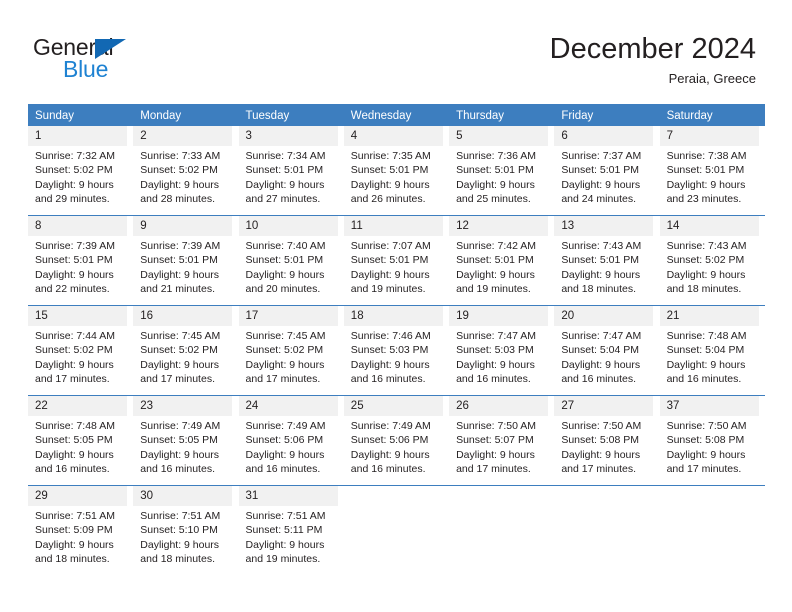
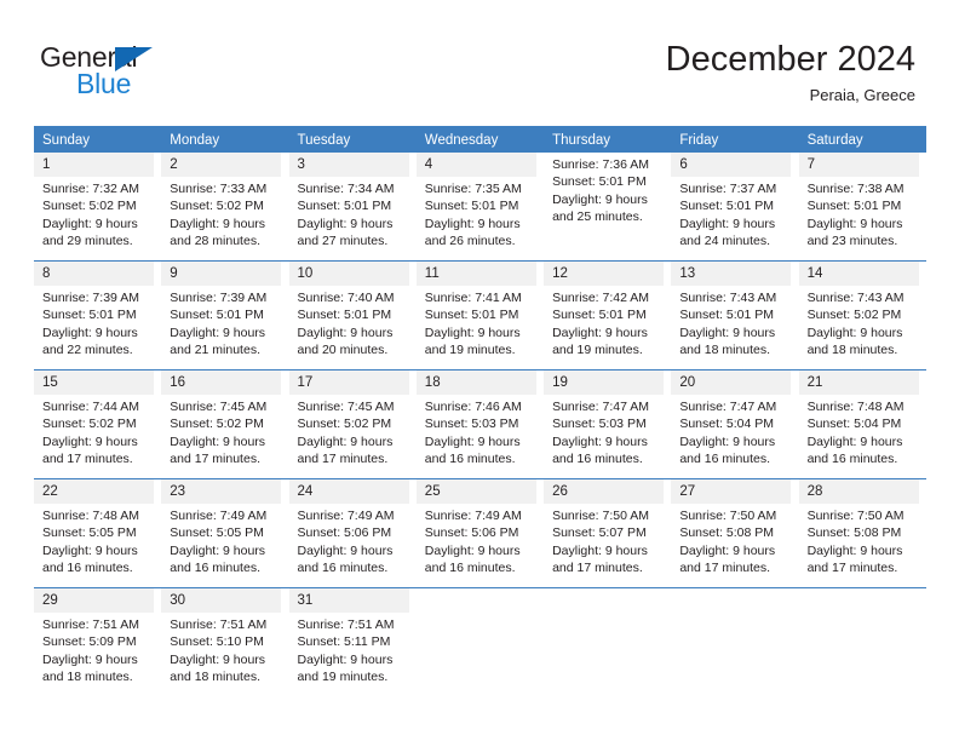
  General
  Blue
  December 2024
  Peraia, Greece
  Sunday
  Monday
  Tuesday
  Wednesday
  Thursday
  Friday
  Saturday
  1
  Sunrise: 7:32 AM
  Sunset: 5:02 PM
  Daylight: 9 hours
  and 29 minutes.
  2
  Sunrise: 7:33 AM
  Sunset: 5:02 PM
  Daylight: 9 hours
  and 28 minutes.
  3
  Sunrise: 7:34 AM
  Sunset: 5:01 PM
  Daylight: 9 hours
  and 27 minutes.
  4
  Sunrise: 7:35 AM
  Sunset: 5:01 PM
  Daylight: 9 hours
  and 26 minutes.
- 5
  Sunrise: 7:36 AM
  Sunset: 5:01 PM
  Daylight: 9 hours
  and 25 minutes.
  6
  Sunrise: 7:37 AM
  Sunset: 5:01 PM
  Daylight: 9 hours
  and 24 minutes.
  7
  Sunrise: 7:38 AM
  Sunset: 5:01 PM
  Daylight: 9 hours
  and 23 minutes.
  8
  Sunrise: 7:39 AM
  Sunset: 5:01 PM
  Daylight: 9 hours
  and 22 minutes.
  9
  Sunrise: 7:39 AM
  Sunset: 5:01 PM
  Daylight: 9 hours
  and 21 minutes.
  10
  Sunrise: 7:40 AM
  Sunset: 5:01 PM
  Daylight: 9 hours
  and 20 minutes.
  11
- Sunrise: 7:07 AM
+ Sunrise: 7:41 AM
  Sunset: 5:01 PM
  Daylight: 9 hours
  and 19 minutes.
  12
  Sunrise: 7:42 AM
  Sunset: 5:01 PM
  Daylight: 9 hours
  and 19 minutes.
  13
  Sunrise: 7:43 AM
  Sunset: 5:01 PM
  Daylight: 9 hours
  and 18 minutes.
  14
  Sunrise: 7:43 AM
  Sunset: 5:02 PM
  Daylight: 9 hours
  and 18 minutes.
  15
  Sunrise: 7:44 AM
  Sunset: 5:02 PM
  Daylight: 9 hours
  and 17 minutes.
  16
  Sunrise: 7:45 AM
  Sunset: 5:02 PM
  Daylight: 9 hours
  and 17 minutes.
  17
  Sunrise: 7:45 AM
  Sunset: 5:02 PM
  Daylight: 9 hours
  and 17 minutes.
  18
  Sunrise: 7:46 AM
  Sunset: 5:03 PM
  Daylight: 9 hours
  and 16 minutes.
  19
  Sunrise: 7:47 AM
  Sunset: 5:03 PM
  Daylight: 9 hours
  and 16 minutes.
  20
  Sunrise: 7:47 AM
  Sunset: 5:04 PM
  Daylight: 9 hours
  and 16 minutes.
  21
  Sunrise: 7:48 AM
  Sunset: 5:04 PM
  Daylight: 9 hours
  and 16 minutes.
  22
  Sunrise: 7:48 AM
  Sunset: 5:05 PM
  Daylight: 9 hours
  and 16 minutes.
  23
  Sunrise: 7:49 AM
  Sunset: 5:05 PM
  Daylight: 9 hours
  and 16 minutes.
  24
  Sunrise: 7:49 AM
  Sunset: 5:06 PM
  Daylight: 9 hours
  and 16 minutes.
  25
  Sunrise: 7:49 AM
  Sunset: 5:06 PM
  Daylight: 9 hours
  and 16 minutes.
  26
  Sunrise: 7:50 AM
  Sunset: 5:07 PM
  Daylight: 9 hours
  and 17 minutes.
  27
  Sunrise: 7:50 AM
  Sunset: 5:08 PM
  Daylight: 9 hours
  and 17 minutes.
- 37
+ 28
  Sunrise: 7:50 AM
  Sunset: 5:08 PM
  Daylight: 9 hours
  and 17 minutes.
  29
  Sunrise: 7:51 AM
  Sunset: 5:09 PM
  Daylight: 9 hours
  and 18 minutes.
  30
  Sunrise: 7:51 AM
  Sunset: 5:10 PM
  Daylight: 9 hours
  and 18 minutes.
  31
  Sunrise: 7:51 AM
  Sunset: 5:11 PM
  Daylight: 9 hours
  and 19 minutes.
